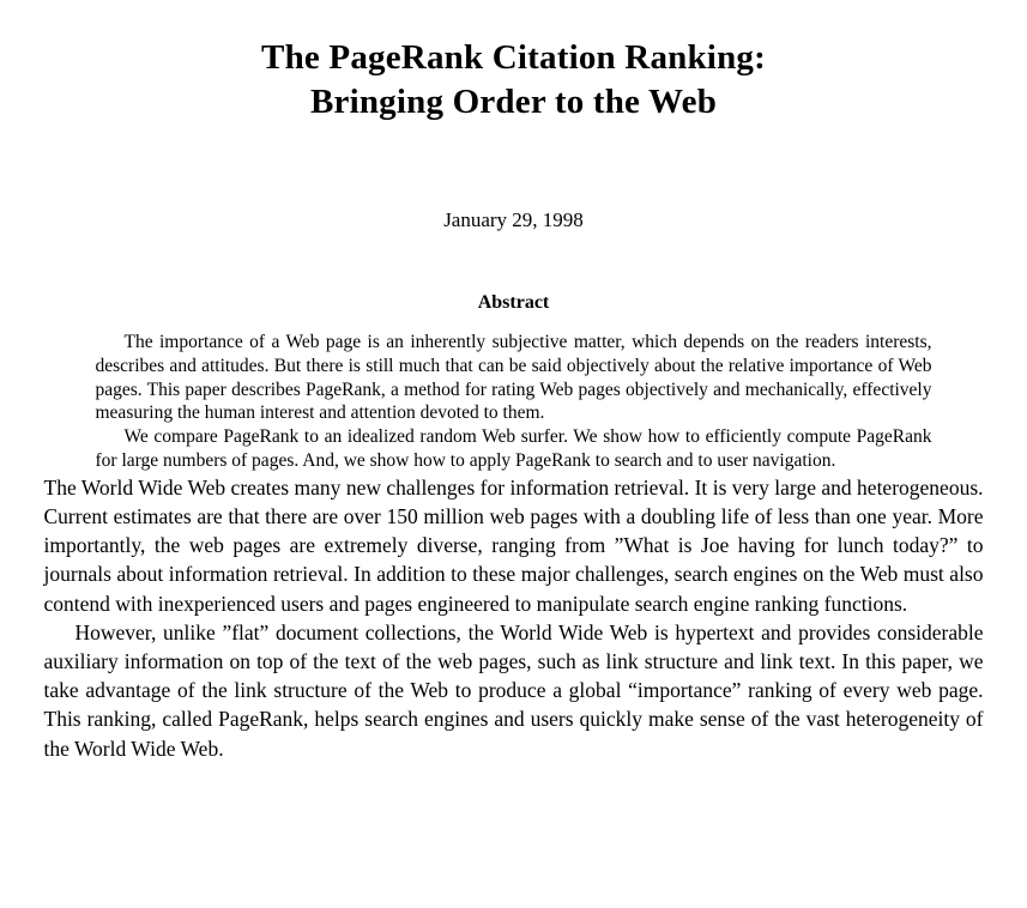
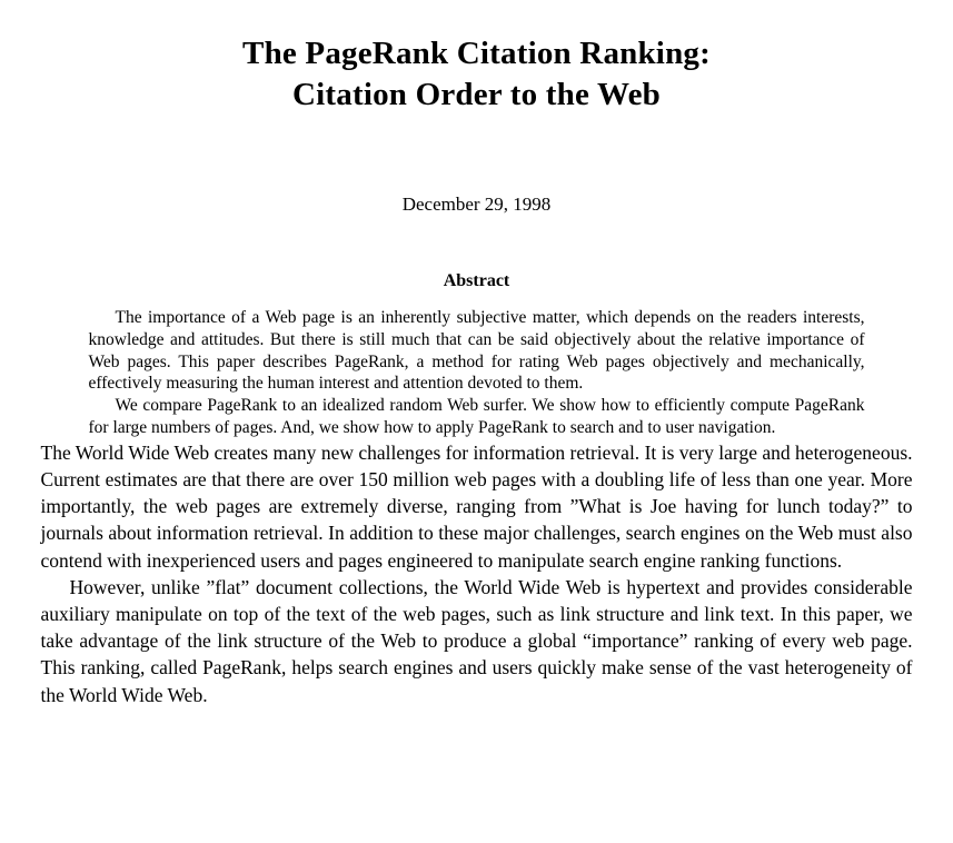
  The PageRank Citation Ranking:
- Bringing Order to the Web
+ Citation Order to the Web
- January 29, 1998
+ December 29, 1998
  Abstract
- The importance of a Web page is an inherently subjective matter, which depends on the readers interests, describes and attitudes. But there is still much that can be said objectively about the relative importance of Web pages. This paper describes PageRank, a method for rating Web pages objectively and mechanically, effectively measuring the human interest and attention devoted to them.
+ The importance of a Web page is an inherently subjective matter, which depends on the readers interests, knowledge and attitudes. But there is still much that can be said objectively about the relative importance of Web pages. This paper describes PageRank, a method for rating Web pages objectively and mechanically, effectively measuring the human interest and attention devoted to them.
  We compare PageRank to an idealized random Web surfer. We show how to efficiently compute PageRank for large numbers of pages. And, we show how to apply PageRank to search and to user navigation.
  The World Wide Web creates many new challenges for information retrieval. It is very large and heterogeneous. Current estimates are that there are over 150 million web pages with a doubling life of less than one year. More importantly, the web pages are extremely diverse, ranging from ”What is Joe having for lunch today?” to journals about information retrieval. In addition to these major challenges, search engines on the Web must also contend with inexperienced users and pages engineered to manipulate search engine ranking functions.
- However, unlike ”flat” document collections, the World Wide Web is hypertext and provides considerable auxiliary information on top of the text of the web pages, such as link structure and link text. In this paper, we take advantage of the link structure of the Web to produce a global “importance” ranking of every web page. This ranking, called PageRank, helps search engines and users quickly make sense of the vast heterogeneity of the World Wide Web.
+ However, unlike ”flat” document collections, the World Wide Web is hypertext and provides considerable auxiliary manipulate on top of the text of the web pages, such as link structure and link text. In this paper, we take advantage of the link structure of the Web to produce a global “importance” ranking of every web page. This ranking, called PageRank, helps search engines and users quickly make sense of the vast heterogeneity of the World Wide Web.
